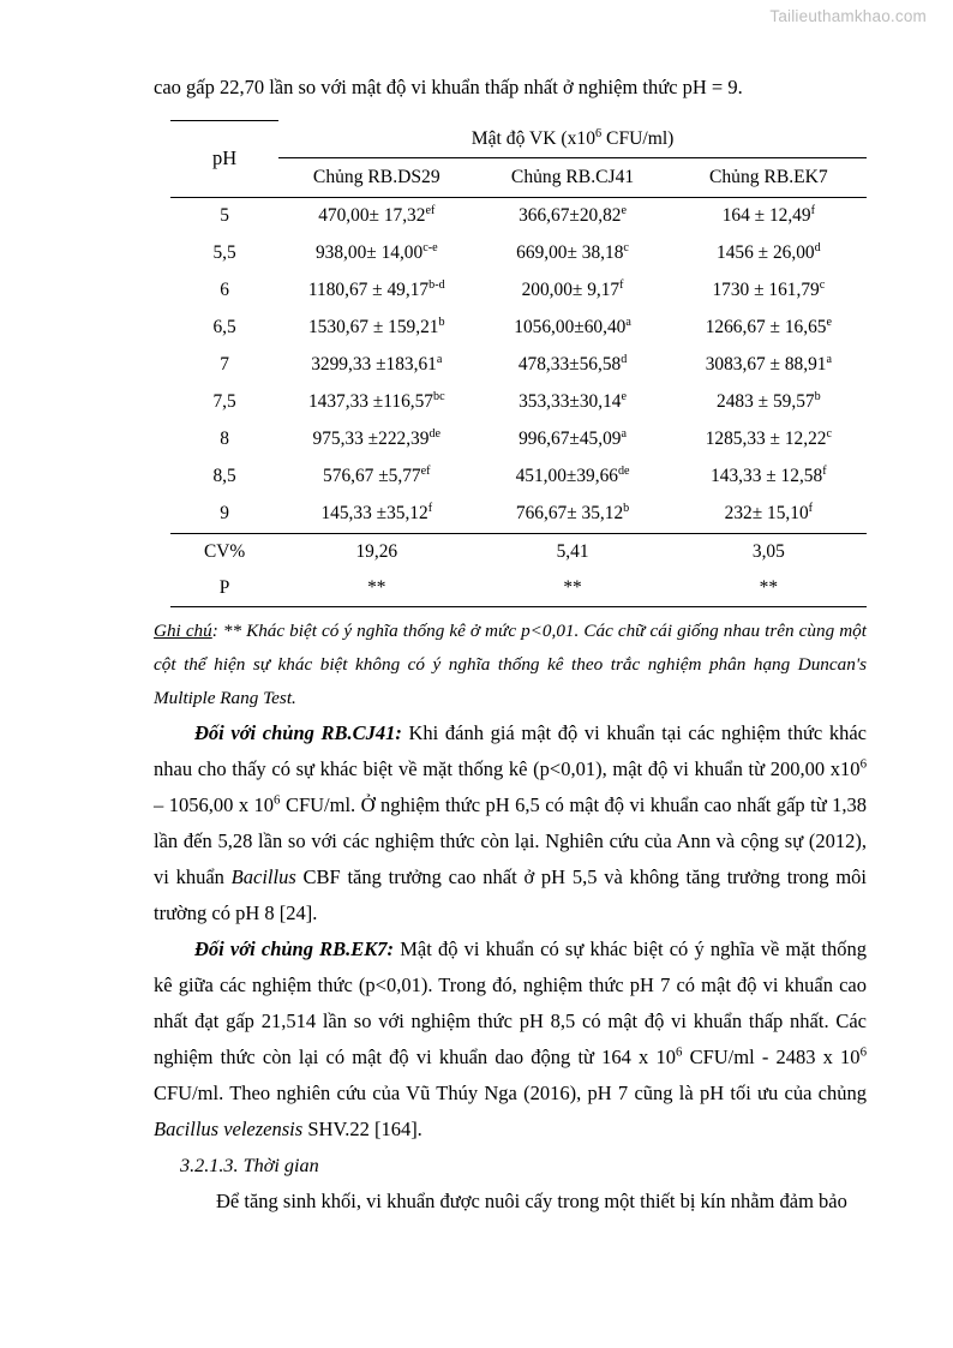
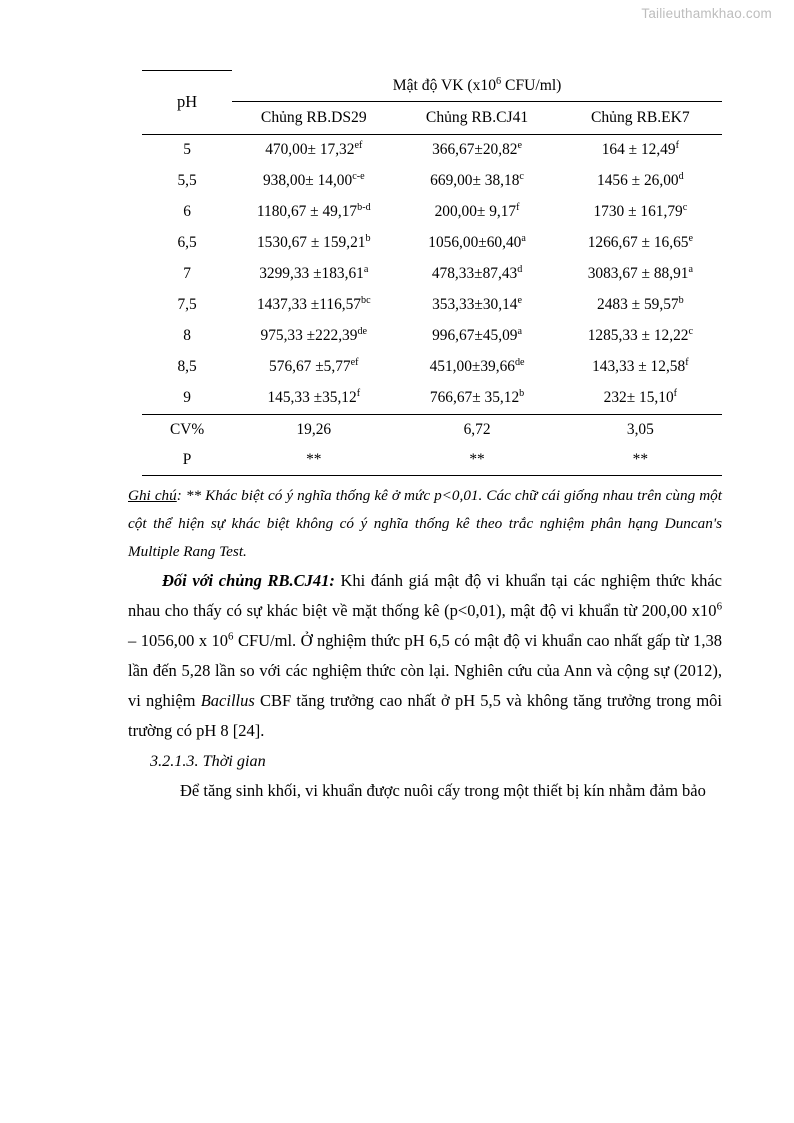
  Tailieuthamkhao.com
- cao gấp 22,70 lần so với mật độ vi khuẩn thấp nhất ở nghiệm thức pH = 9.
  pH	Mật độ VK (x106 CFU/ml)
  Chủng RB.DS29	Chủng RB.CJ41	Chủng RB.EK7
  5	470,00± 17,32ef	366,67±20,82e	164 ± 12,49f
  5,5	938,00± 14,00c-e	669,00± 38,18c	1456 ± 26,00d
  6	1180,67 ± 49,17b-d	200,00± 9,17f	1730 ± 161,79c
  6,5	1530,67 ± 159,21b	1056,00±60,40a	1266,67 ± 16,65e
- 7	3299,33 ±183,61a	478,33±56,58d	3083,67 ± 88,91a
+ 7	3299,33 ±183,61a	478,33±87,43d	3083,67 ± 88,91a
  7,5	1437,33 ±116,57bc	353,33±30,14e	2483 ± 59,57b
  8	975,33 ±222,39de	996,67±45,09a	1285,33 ± 12,22c
  8,5	576,67 ±5,77ef	451,00±39,66de	143,33 ± 12,58f
  9	145,33 ±35,12f	766,67± 35,12b	232± 15,10f
- CV%	19,26	5,41	3,05
+ CV%	19,26	6,72	3,05
  P	**	**	**
  Ghi chú: ** Khác biệt có ý nghĩa thống kê ở mức p<0,01. Các chữ cái giống nhau trên cùng một cột thể hiện sự khác biệt không có ý nghĩa thống kê theo trắc nghiệm phân hạng Duncan's Multiple Rang Test.
- Đối với chủng RB.CJ41: Khi đánh giá mật độ vi khuẩn tại các nghiệm thức khác nhau cho thấy có sự khác biệt về mặt thống kê (p<0,01), mật độ vi khuẩn từ 200,00 x106 – 1056,00 x 106 CFU/ml. Ở nghiệm thức pH 6,5 có mật độ vi khuẩn cao nhất gấp từ 1,38 lần đến 5,28 lần so với các nghiệm thức còn lại. Nghiên cứu của Ann và cộng sự (2012), vi khuẩn Bacillus CBF tăng trưởng cao nhất ở pH 5,5 và không tăng trưởng trong môi trường có pH 8 [24].
+ Đối với chủng RB.CJ41: Khi đánh giá mật độ vi khuẩn tại các nghiệm thức khác nhau cho thấy có sự khác biệt về mặt thống kê (p<0,01), mật độ vi khuẩn từ 200,00 x106 – 1056,00 x 106 CFU/ml. Ở nghiệm thức pH 6,5 có mật độ vi khuẩn cao nhất gấp từ 1,38 lần đến 5,28 lần so với các nghiệm thức còn lại. Nghiên cứu của Ann và cộng sự (2012), vi nghiệm Bacillus CBF tăng trưởng cao nhất ở pH 5,5 và không tăng trưởng trong môi trường có pH 8 [24].
- Đối với chủng RB.EK7: Mật độ vi khuẩn có sự khác biệt có ý nghĩa về mặt thống kê giữa các nghiệm thức (p<0,01). Trong đó, nghiệm thức pH 7 có mật độ vi khuẩn cao nhất đạt gấp 21,514 lần so với nghiệm thức pH 8,5 có mật độ vi khuẩn thấp nhất. Các nghiệm thức còn lại có mật độ vi khuẩn dao động từ 164 x 106 CFU/ml - 2483 x 106 CFU/ml. Theo nghiên cứu của Vũ Thúy Nga (2016), pH 7 cũng là pH tối ưu của chủng Bacillus velezensis SHV.22 [164].
  3.2.1.3. Thời gian
  Để tăng sinh khối, vi khuẩn được nuôi cấy trong một thiết bị kín nhằm đảm bảo
